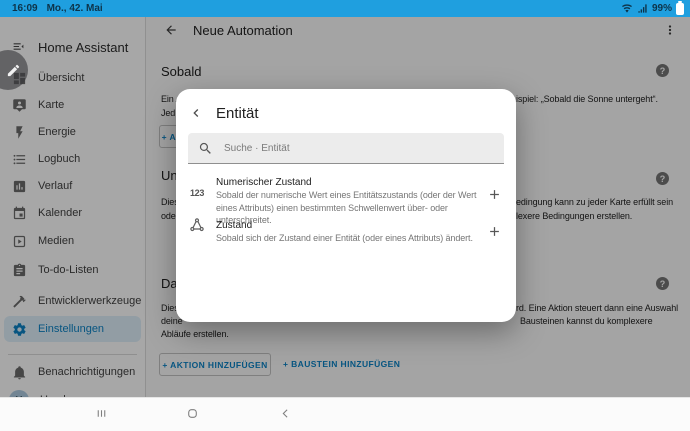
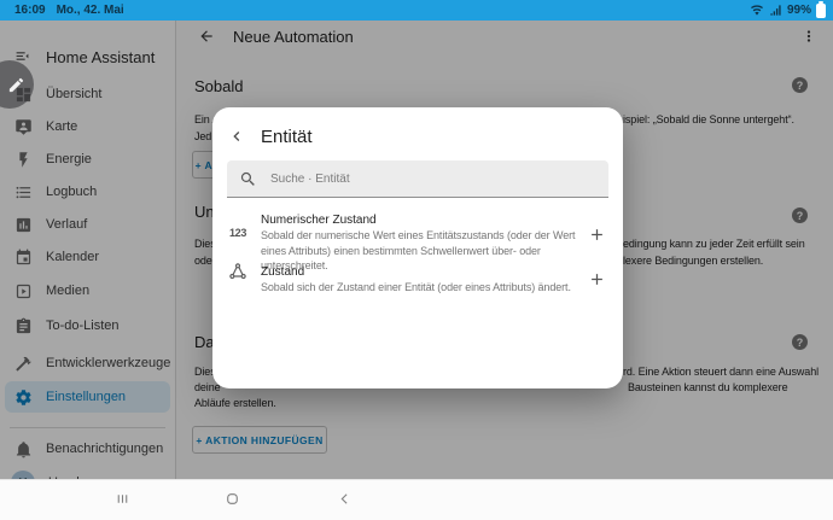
  16:09
  Mo., 42. Mai
  99%
  Home Assistant
  Übersicht
  Karte
  Energie
  Logbuch
  Verlauf
  Kalender
  Medien
  To-do-Listen
  Entwicklerwerkzeuge
  Einstellungen
  Benachrichtigungen
  Neue Automation
  Sobald
  ?
  Ein
  ispiel: „Sobald die Sonne untergeht“.
  Jed
  ?
  Die
- edingung kann zu jeder Karte erfüllt sein
+ edingung kann zu jeder Zeit erfüllt sein
  ode
  lexere Bedingungen erstellen.
  ?
  Die
  rd. Eine Aktion steuert dann eine Auswahl
  deine
  Bausteinen kannst du komplexere
  Abläufe erstellen.
  + AKTION HINZUFÜGEN
- + BAUSTEIN HINZUFÜGEN
  Entität
  Suche · Entität
  123
  Numerischer Zustand
  Sobald der numerische Wert eines Entitätszustands (oder der Wert eines Attributs) einen bestimmten Schwellenwert über- oder unterschreitet.
  Zustand
  Sobald sich der Zustand einer Entität (oder eines Attributs) ändert.
